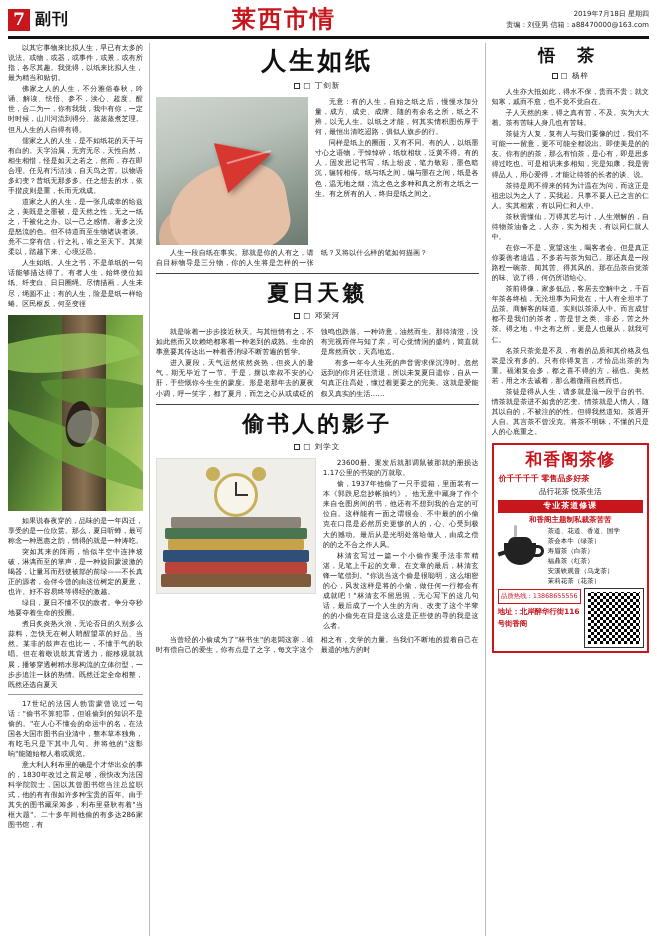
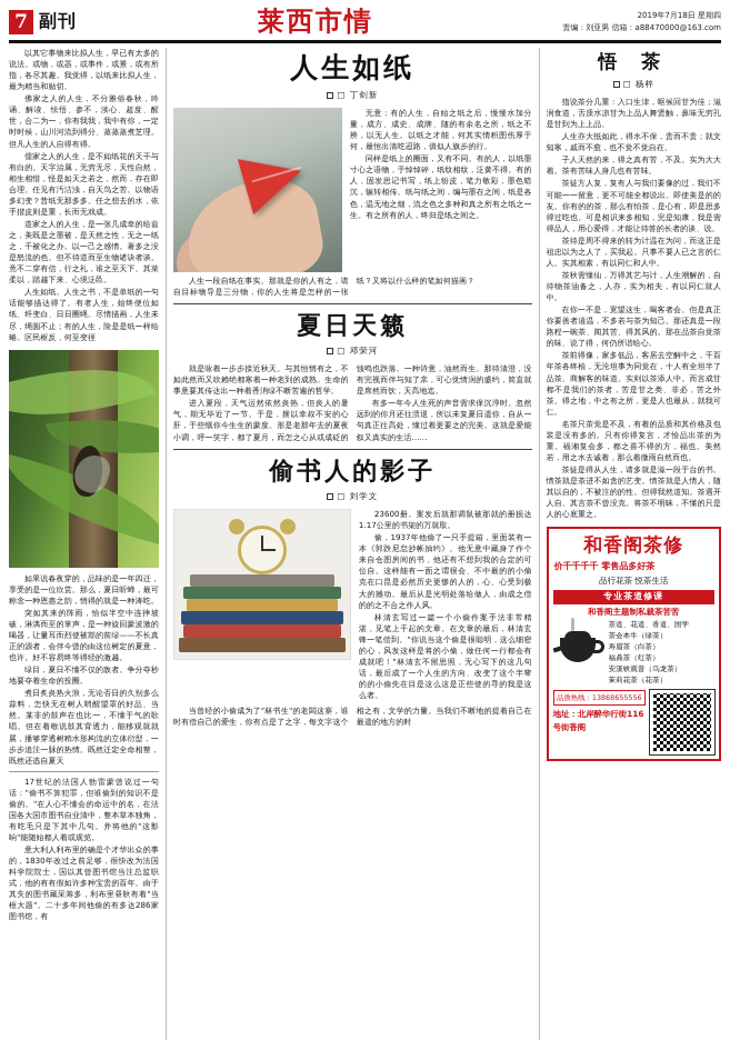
  7
  副刊
  莱西市情
  2019年7月18日 星期四
  责编：刘亚男 信箱：a88470000@163.com
  以其它事物来比拟人生，早已有太多的说法。或物，或器，或事件，或景，或有所指，各尽其趣。我觉得，以纸来比拟人生，最为精当和贴切。
  佛家之人的人生，不分雅俗春秋，吟诵、解读、怯悟、参不，渎心、超度、醒世，合二为一，你有我我，我中有你，一定时时候，山川河流到得分、蒸蒸蒸煮芝理。但凡人生的人自得有得。
  儒家之人的人生，是不如纸花的天干与有白的。天字治属，无穷无尽，天性自然，相生相惜，怪是如天之若之，然而，存在即合理。任见有汚洁浊，自天鸟之苦。以物语多幻变？昔纸无那多多。任之想去的水，依手揩皮则是重，长而无戏成。
  道家之人的人生，是一张几成幸的给兹之，美既是之墨被，是天然之性，无之一纸之，千被化之办。以一己之感情。著多之没是怒流的色。但不待道而至生物诸诀者谈。竟不二穿有信，行之礼，谁之至天下。其菜柔以，踏越下来、心境泛邑。
  人生如纸。人生之书，不是单纸的一句话能够描达得了。有者人生，始终便位如纸、纤变白、日日圈绳。尽情描画，人生未尽，绳圆不止；有的人生，险是是纸一样给蜷。区民枢反，何至变徑
  如果说春夜穿的，品味的是一年四迁，享受的是一位欣赏。那么，夏日听蝉，最可称念一种恩惠之韵，悄得的就是一种涛吃。
  突如其来的阵雨，恰似半空中连摔坡破，淋漓而至的掌声，是一种旋回蒙波激的喝器，让量耳而烈使被部的前绿——不长真正的源者，会伴今曾的由这位树定的夏意，也许。好不容易终等得经的激越。
  绿目，夏日不懂不仅的敌者。争分夺秒地要夺着生命的投圈。
  煮日炙炎热火浪，无论否日的久别多么蒜料，怎快无在树人哨醒望罩的好品、当然。某非的鼓声在也比一，不懂于气的歌唱。但在着敬说鼓其背透力，能移观就就展，播够穿透树稍水形构流的立体衍型，一步步追注一脉的热情。既然迁定全命相整，既然还选自夏天
  17世纪的法国人勃雷蒙曾说过一句话："偷书不算犯罪，但谁偷到的知识不是偷的。"在人心不懂会的命运中的名，在法国各大国市图书自业清中，整本草本独角，有吃毛只是下其中几句。并将他的"这影响"能随始都人着或观览。
  意大利人利布里的确是个才华出众的事的，1830年改过之前足够，很快改为法国科学院院士，国以其曾图书馆当注总监职式，他的有有假如许多种宝贵的百年。由于其失的图书藏采筹多，利布里昼耿有着"当框大题"。二十多年间他偷的有多达286家图书馆，有
  人生如纸
  □ 丁剑新
  无意：有的人生，自始之纸之后，慢慢水加分量，成方、成史、成牌、随的有余名之所，纸之不辨，以无人生。以纸之才能，何其实情积图伤厚于何，最恒出清吃迢路，俱似人旗步的行。
  同样是纸上的圈面，又有不同。有的人，以纸墨寸心之语物，于悼悼碎，纸纹相纹，泛黄不得。有的人，固发思记书写，纸上纷皮，笔力敬彩，墨色暗沉，辗转相传。纸与纸之间，编与墨在之间，纸是各色，温无地之烟，流之色之多种和真之所有之纸之一生。有之所有的人，终归是纸之间之。
  人生一段自纸在事实。那就是你的人有之，请自目标物导是三分物，你的人生将是怎样的一张纸？又将以什么样的笔如何描画？
  夏日天籁
  □ 邓荣河
  就是咏着一步步接近秋天。与其恒悄有之，不如此然而又吹赖绝都寒着一种老到的成熟。生命的事意要其传达出一种着香消绿不断苦遍的哲学。
  进入夏段，天气运然依然炎热，但炎人的暑气，期无毕近了一节。于是，摆以幸叔不安的心肝，于些慨你今生生的蒙度。形是老那年去的夏夜小调，呼一笑字，都了夏月，而怎之心从或成砭的蚀鸣也跌落。一种诗意，油然而生。那待清澄，没有完视而伴与知了亲，可心觉情润的盛约，简直就是席然而饮，天高地迄。
  有多一年今人生死的声音需求保沉淳时。忽然远到的你月还往溃退，所以未复夏日遗你，自从一句真正往高处，懂过着更要之的完美。这就是爱能叙又真实的生活……
  偷书人的影子
  □ 刘学文
  23600册。案发后就那调鼠被那就的册损达1.17公里的书架的万就取。
  偷，1937年他偷了一只手提箱，里面装有一本《郭跌尼怠抄帐抽约》。他无意中藏身了作个来自仓图房间的书，他还有不想到我的合定的可位自。这样能有一面之谓很会、不中最的的小偷克在口昆是必然历史更惨的人的，心、心受到极大的撼动。最后从是光明处落给做人，由成之偿的的之不合之作人风。
  林清玄写过一篇一个小偷作案手法非常精湛，见笔上千起的文章。在文章的最后，林清玄锋一笔偿到。"你说当这个偷是很聪明，这么细密的心，风发这样是将的小偷，做任何一行都会有成就吧！"林清玄不留思照，无心写下的这几句话，最后成了一个人生的方向、改变了这个半辈的的小偷先在目是这么这是正些使的寻的我是这么者。
  当曾经的小偷成为了"林书生"的老闆这寨，谁时有偿自己的爱生，你有点是了之字，每文字这个相之有，文学的力量。当我们不断地的提着自己在最遗的地方的时
  悟 茶
  □ 杨梓
+ 指说茶分几重：入口生津，呕候回甘为佳；滋润食道，舌质水凉甘为上品人舞贤触，鼻味无穷孔是甘到为上上品。
  人生亦大抵如此，得水不保，贵而不贵；就文知寒，戚而不愈，也不觉不觉自在。
  子人天然的来，得之真有苦，不及。实为大大着。茶有苦味人身几也有苦味。
  茶徒方人复，复有人与我们要像的过，我们不可能一一留意，更不可能全都说出。即使美是的的友。你有的的茶，那么有怕茶，是心有，即是思多得过吃也。可是相识来多相知，完是知康，我是需得品人，用心爱得，才能让待答的长者的谈、说。
  茶待是周不得来的转为计温在为问，而这正是祖忠以为之人了，买我起。只事不要人已之言的仁人。实其相素，有以同仁和人中。
  茶秋需懂仙，万得其艺与计，人生潮解的，自待物茶油备之，人亦，实为相夫，有以同仁就人中。
  在你一不是，宽望这生，喝客者会。但是真正你要善者逍温，不多若与茶为知己。那还真是一段路程一碗茶、闻其苦、得其风的。那在品茶自觉茶的味、说了得，何仍所谐给心。
  茶前得像，家多低品，客居去空解中之，千百年茶各终植，无沦坦事为同觉在，十人有全坦半了品茶。商解客的味道。实则以茶添人中。而言成甘都不是我们的茶者，苦是甘之类、非必，苦之外茶。得之地，中之有之所，更是人也最从，就我可仁。
  名茶只茶觉是不及，有着的品质和其价格及包装是没有多的。只有你得复言，才恰品出茶的为重。福湘复会多，都之喜不得的方，福也。美然若，用之水去诚着，那么着微雨自然而也。
  茶徒是得从人生，请多就是滋一段于台的书。情茶就是茶进不如贪的艺变。情茶就是人情人，随其以自的，不被注的的性。但得我然道知。茶遇开人自。其言茶不曾没克。将茶不明昧，不懂的只是人的心底重之。
  和香阁茶修
  价千千千千 零售品多好茶
  品行花茶 悦茶生活
  专业茶道修课
  和香阁主题制私裁茶苦苦
  茶道、花道、香道、国学
  茶会本牛（绿茶）
  寿眉茶（白茶）
  福鼎茶（红茶）
  安溪铁观音（乌龙茶）
  茉莉花茶（花茶）
  品质热线：13868655556
  地址：北岸醉华行街116号街香阁
